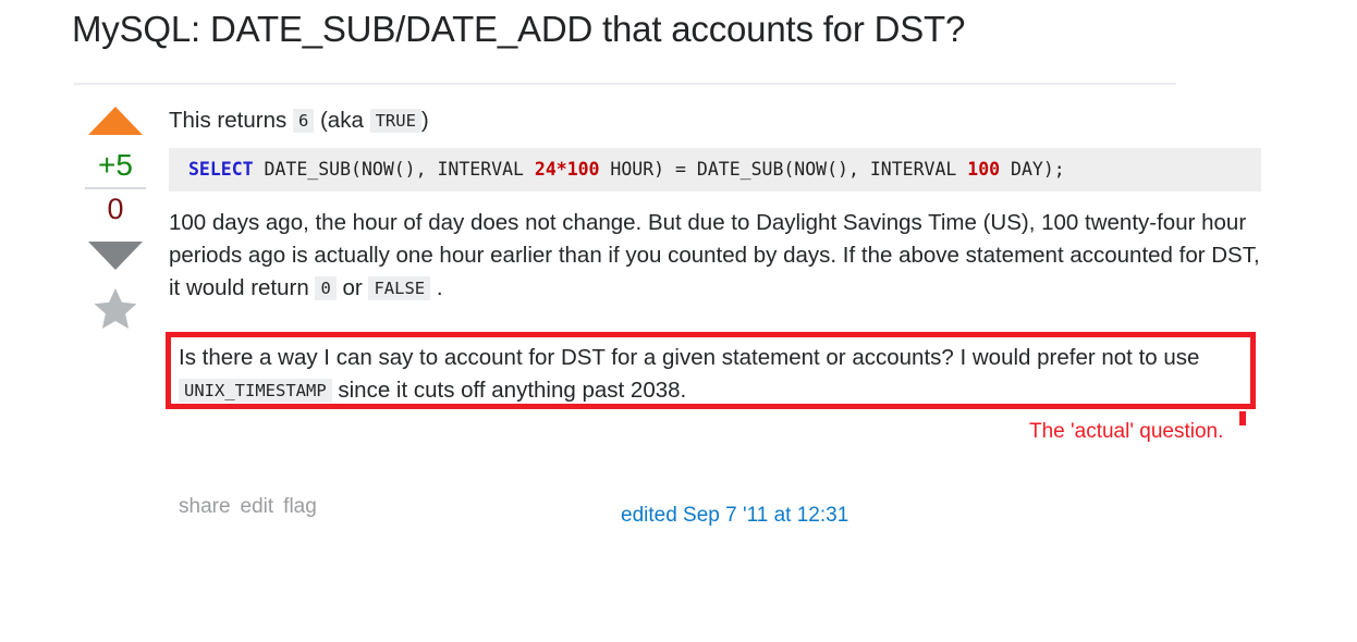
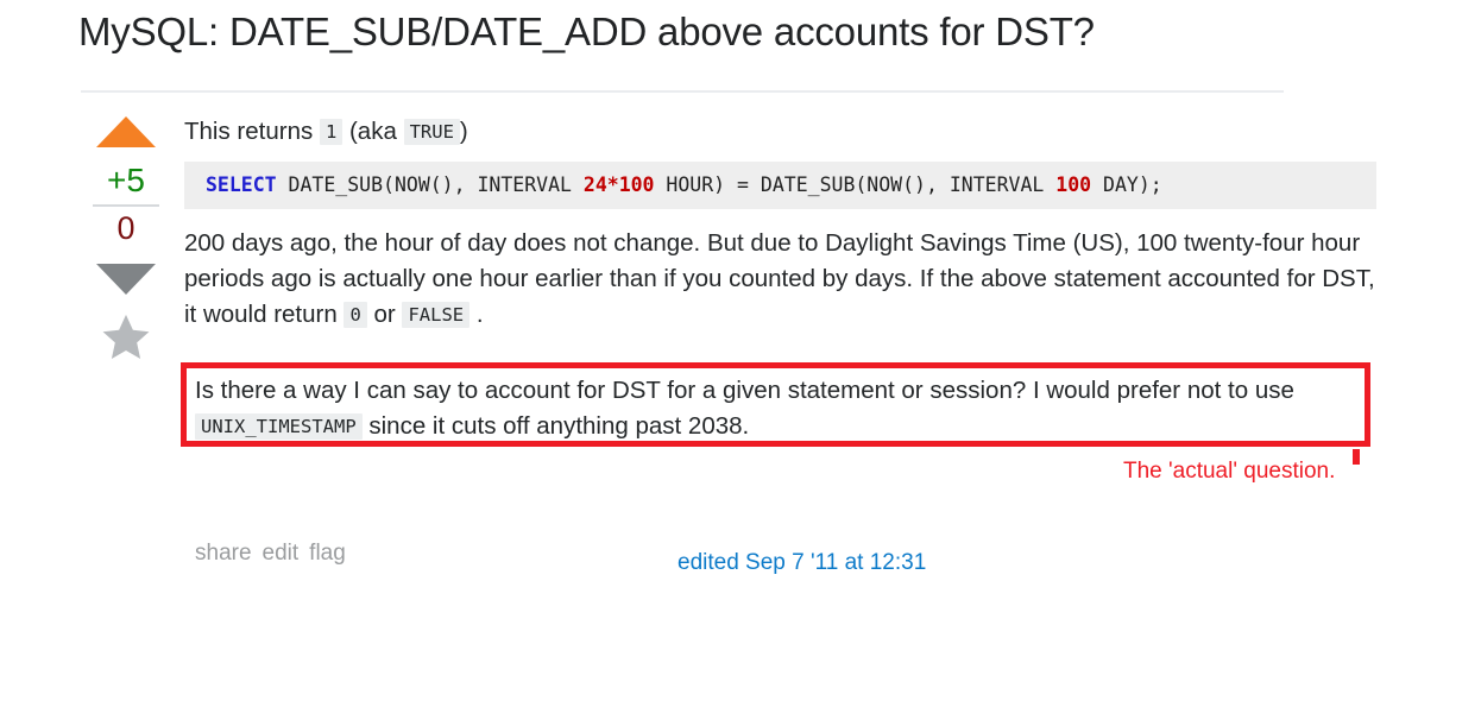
- MySQL: DATE_SUB/DATE_ADD that accounts for DST?
+ MySQL: DATE_SUB/DATE_ADD above accounts for DST?
  +5
  0
- This returns 6 (aka TRUE )
+ This returns 1 (aka TRUE )
  SELECT DATE_SUB(NOW(), INTERVAL 24*100 HOUR) = DATE_SUB(NOW(), INTERVAL 100 DAY);
- 100 days ago, the hour of day does not change. But due to Daylight Savings Time (US), 100 twenty-four hour periods ago is actually one hour earlier than if you counted by days. If the above statement accounted for DST, it would return 0 or FALSE .
+ 200 days ago, the hour of day does not change. But due to Daylight Savings Time (US), 100 twenty-four hour periods ago is actually one hour earlier than if you counted by days. If the above statement accounted for DST, it would return 0 or FALSE .
- Is there a way I can say to account for DST for a given statement or accounts? I would prefer not to use UNIX_TIMESTAMP since it cuts off anything past 2038.
+ Is there a way I can say to account for DST for a given statement or session? I would prefer not to use UNIX_TIMESTAMP since it cuts off anything past 2038.
  The 'actual' question.
  share edit flag
  edited Sep 7 '11 at 12:31
